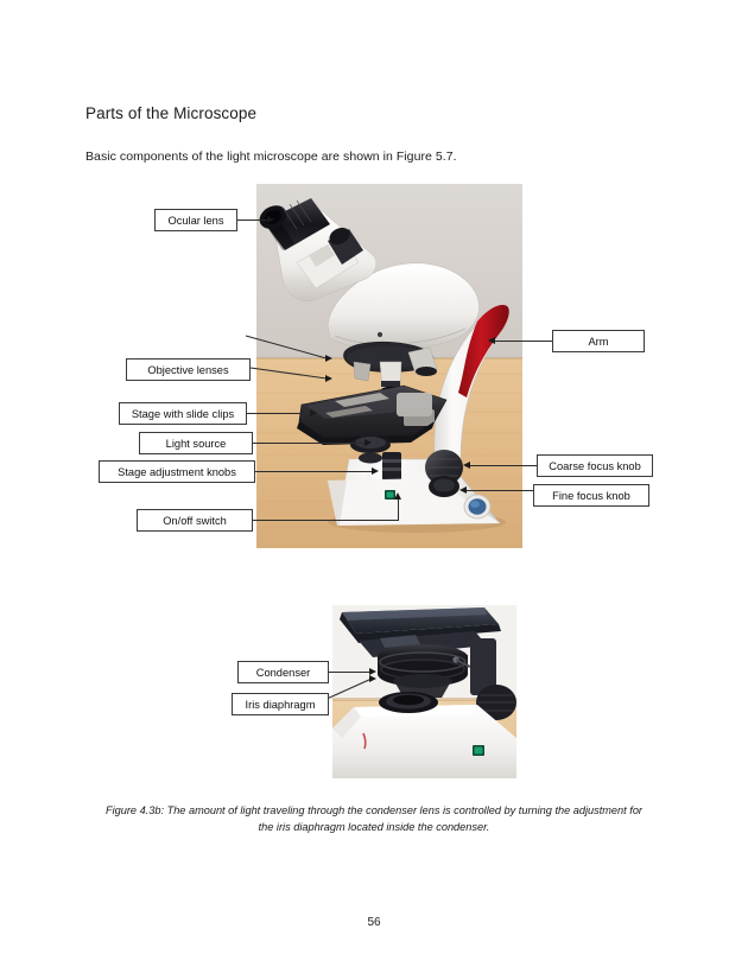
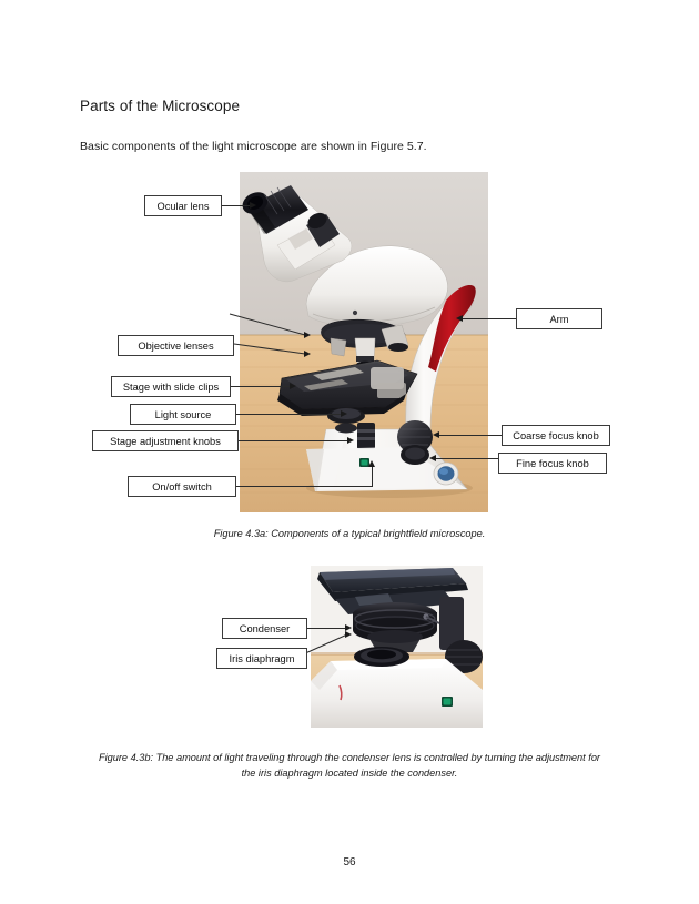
  Parts of the Microscope
  Basic components of the light microscope are shown in Figure 5.7.
  Ocular lens
  Objective lenses
  Stage with slide clips
  Light source
  Stage adjustment knobs
  On/off switch
  Arm
  Coarse focus knob
  Fine focus knob
+ Figure 4.3a: Components of a typical brightfield microscope.
  Condenser
  Iris diaphragm
  Figure 4.3b: The amount of light traveling through the condenser lens is controlled by turning the adjustment for the iris diaphragm located inside the condenser.
  56
